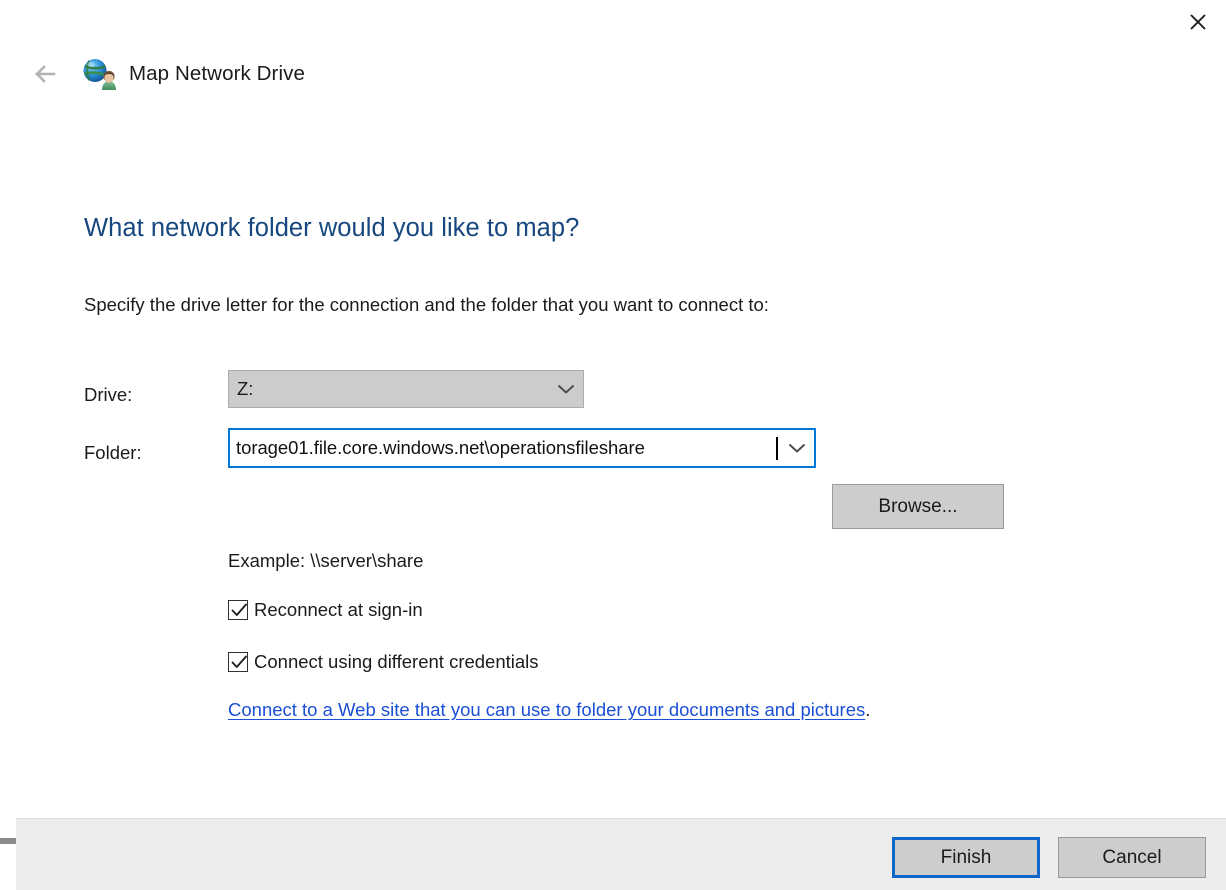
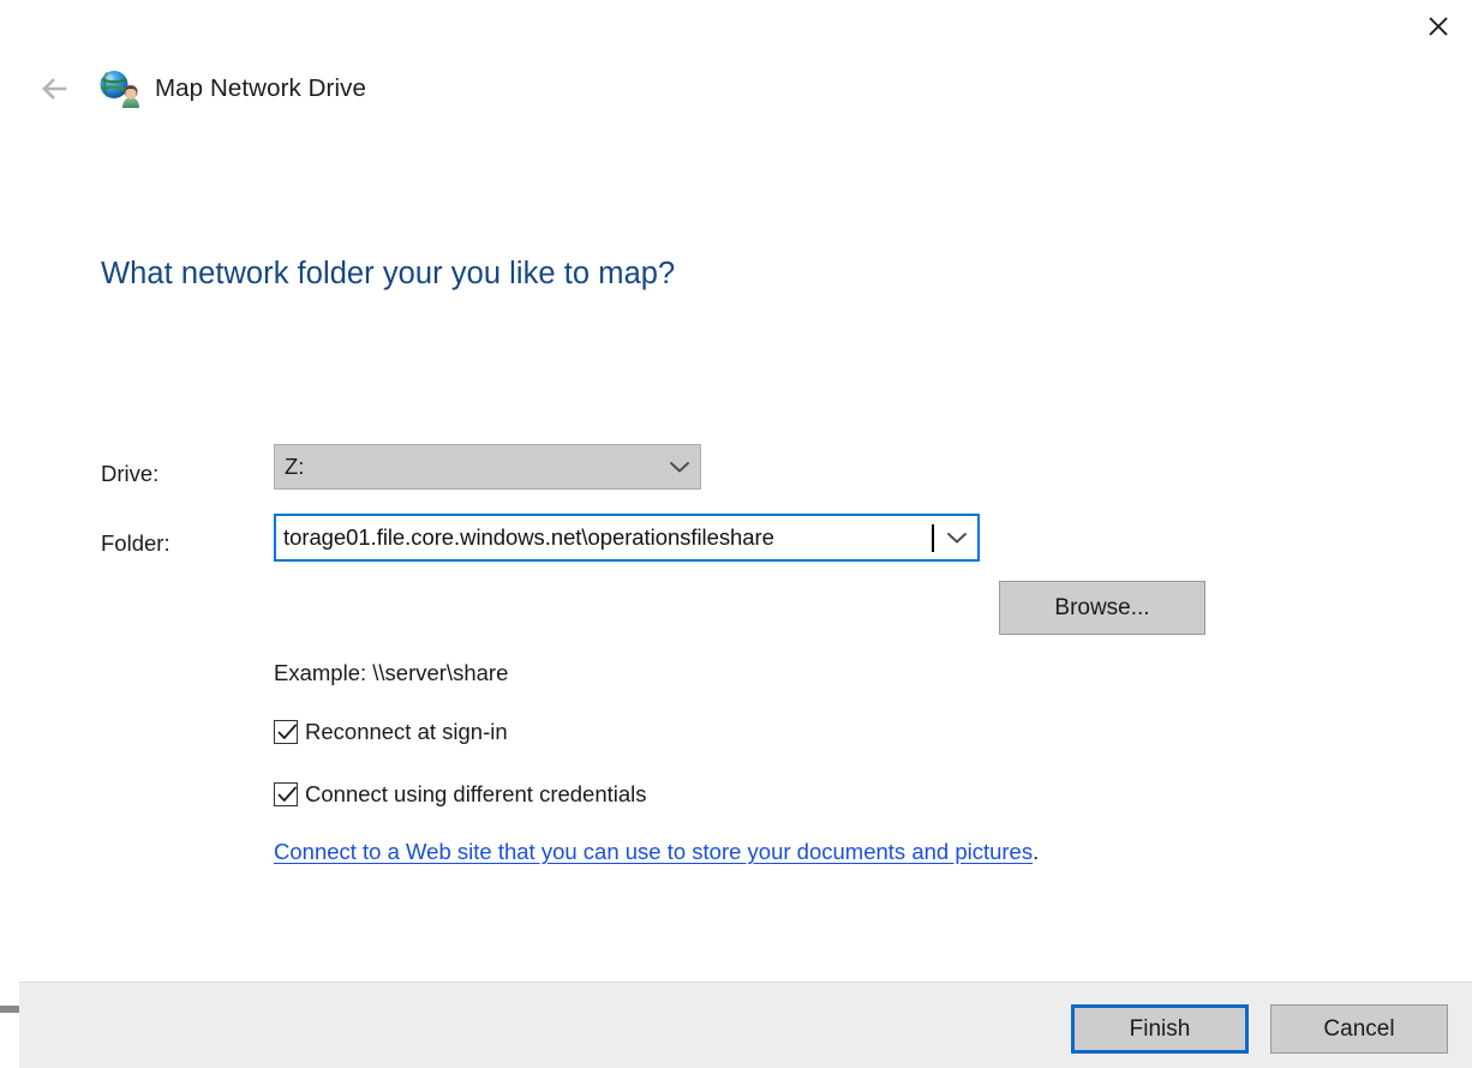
  Map Network Drive
- What network folder would you like to map?
+ What network folder your you like to map?
- Specify the drive letter for the connection and the folder that you want to connect to:
  Drive:
  Z:
  Folder:
  torage01.file.core.windows.net\operationsfileshare
  Browse...
  Example: \\server\share
  Reconnect at sign-in
  Connect using different credentials
- Connect to a Web site that you can use to folder your documents and pictures.
+ Connect to a Web site that you can use to store your documents and pictures.
  Finish
  Cancel
